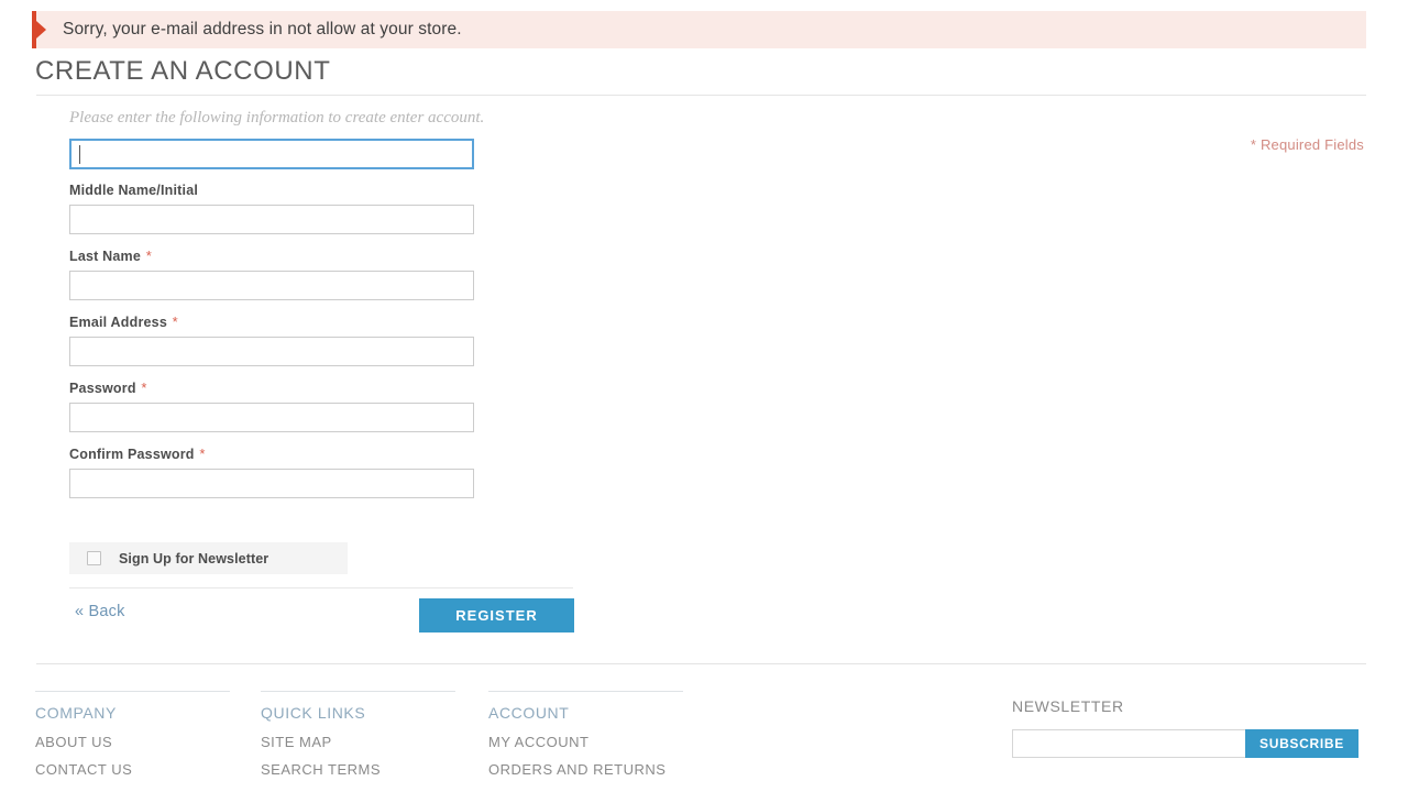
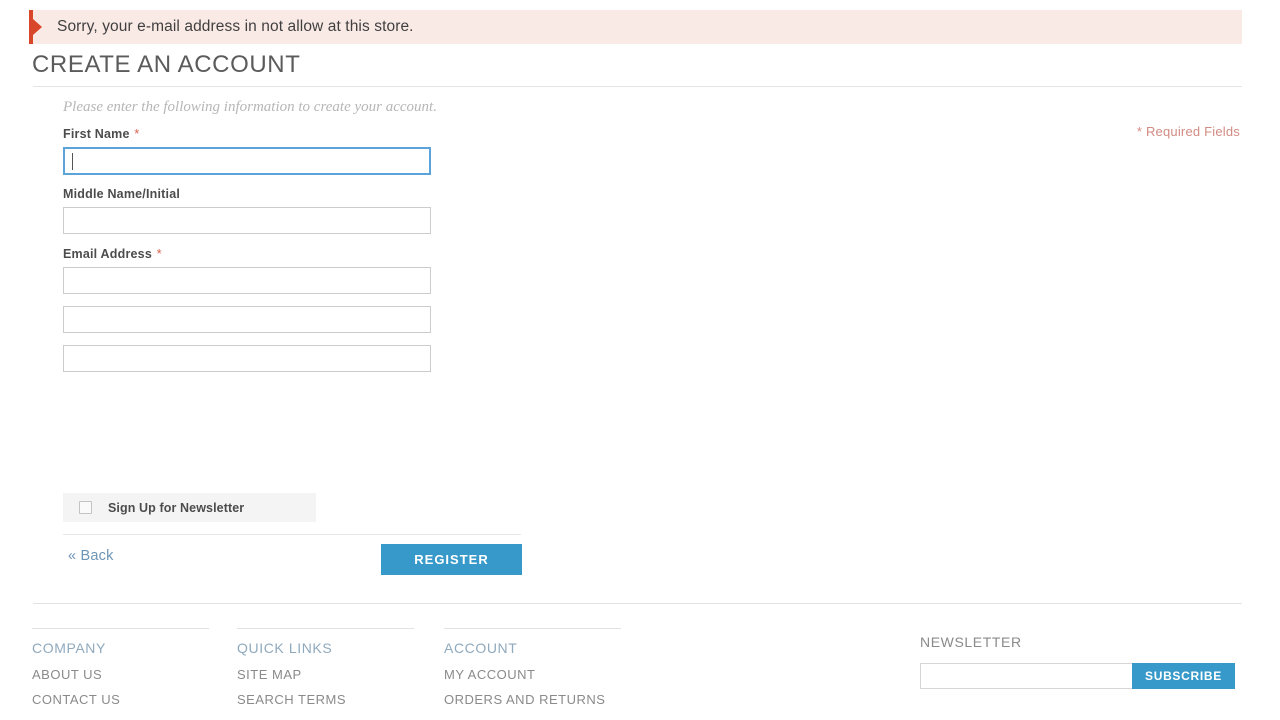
- Sorry, your e-mail address in not allow at your store.
+ Sorry, your e-mail address in not allow at this store.
  CREATE AN ACCOUNT
- Please enter the following information to create enter account.
+ Please enter the following information to create your account.
  * Required Fields
+ First Name *
  Middle Name/Initial
- Last Name *
  Email Address *
- Password *
- Confirm Password *
  Sign Up for Newsletter
  « Back
  REGISTER
  COMPANY
  ABOUT US
  CONTACT US
  QUICK LINKS
  SITE MAP
  SEARCH TERMS
  ACCOUNT
  MY ACCOUNT
  ORDERS AND RETURNS
  NEWSLETTER
  SUBSCRIBE
